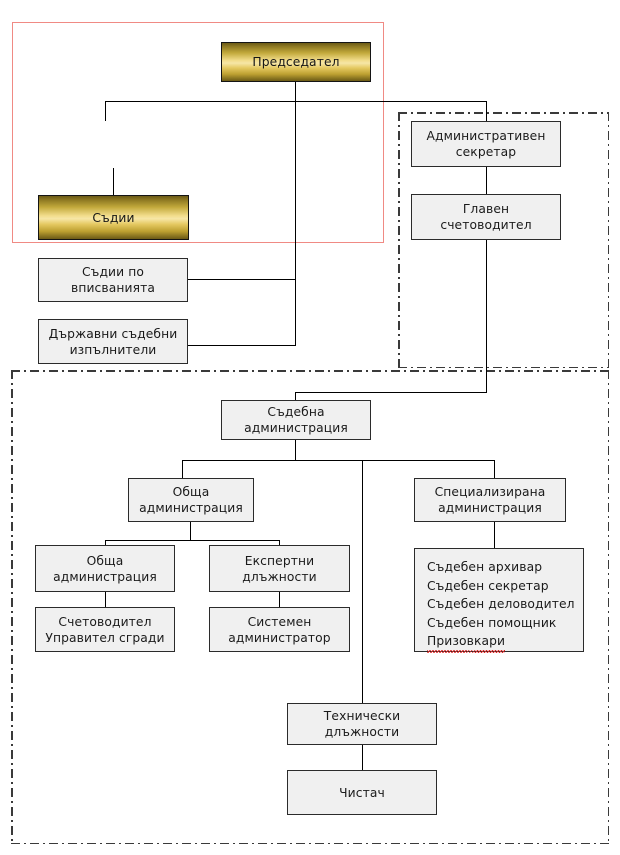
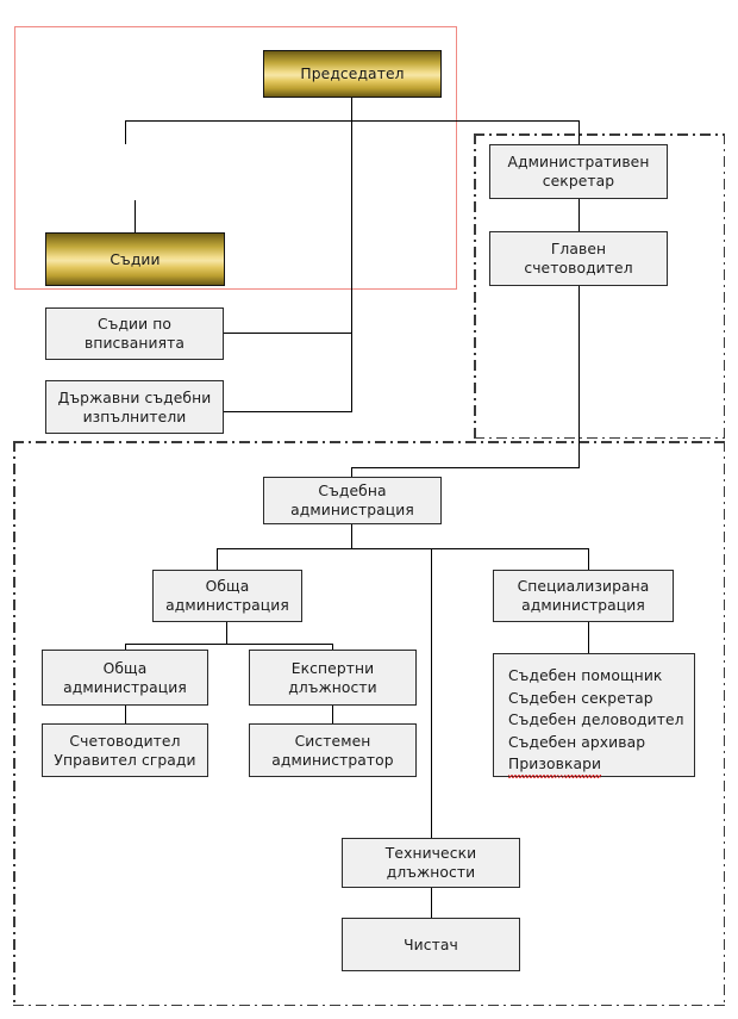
  Председател
  Съдии
  Съдии по
  вписванията
  Държавни съдебни
  изпълнители
  Административен
  секретар
  Главен
  счетоводител
  Съдебна
  администрация
  Обща
  администрация
  Обща
  администрация
  Експертни
  длъжности
  Счетоводител
  Управител сгради
  Системен
  администратор
  Специализирана
  администрация
- Съдебен архивар
+ Съдебен помощник
  Съдебен секретар
  Съдебен деловодител
- Съдебен помощник
+ Съдебен архивар
  Призовкари
  Технически
  длъжности
  Чистач
